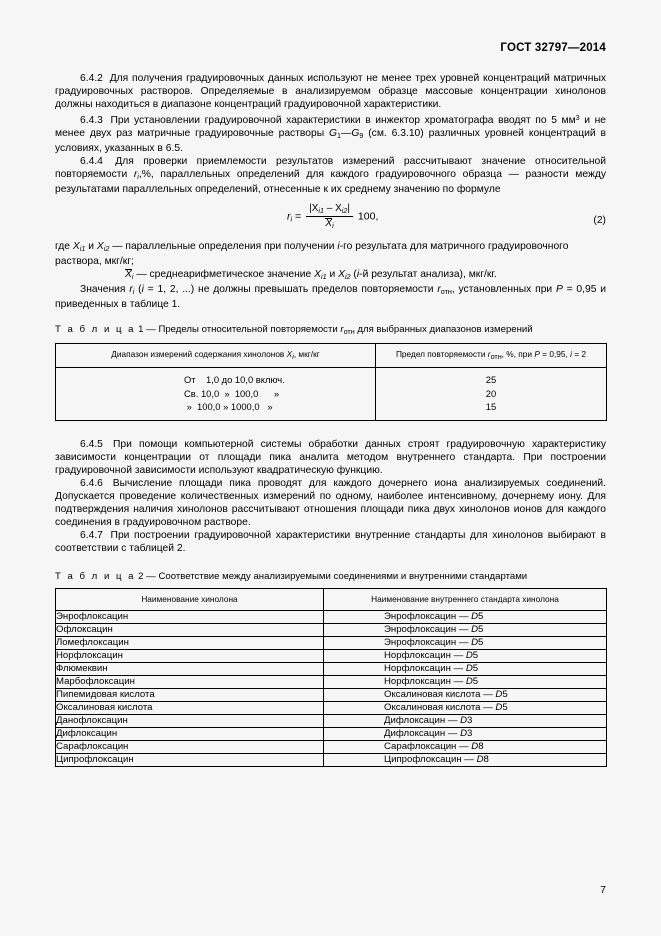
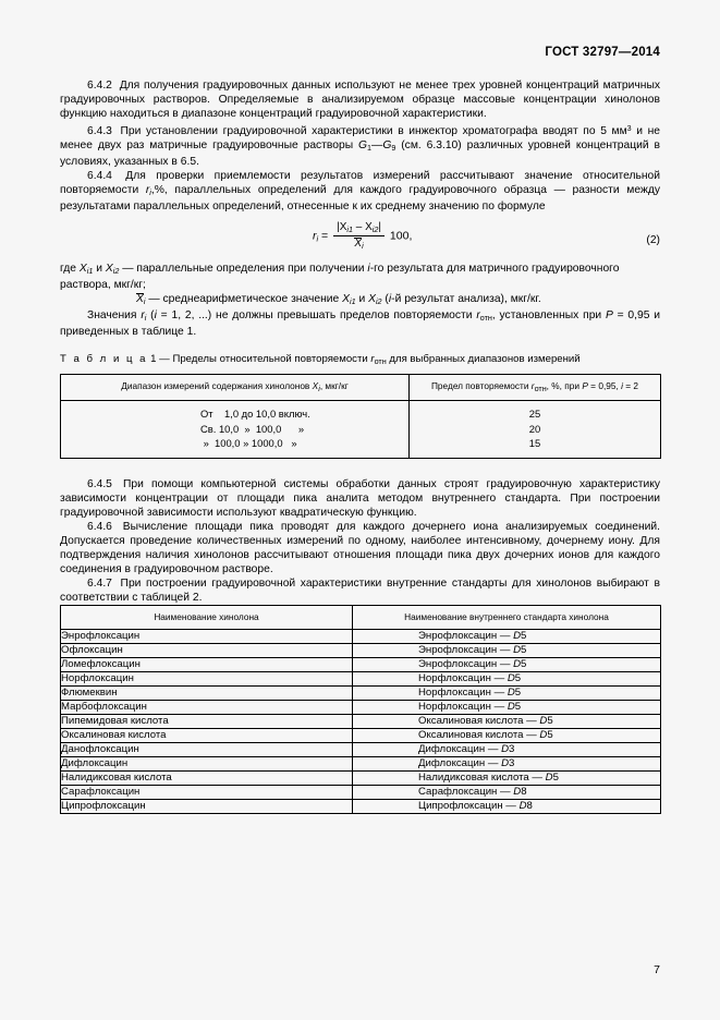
  ГОСТ 32797—2014
- 6.4.2 Для получения градуировочных данных используют не менее трех уровней концентраций матричных градуировочных растворов. Определяемые в анализируемом образце массовые концентрации хинолонов должны находиться в диапазоне концентраций градуировочной характеристики.
+ 6.4.2 Для получения градуировочных данных используют не менее трех уровней концентраций матричных градуировочных растворов. Определяемые в анализируемом образце массовые концентрации хинолонов функцию находиться в диапазоне концентраций градуировочной характеристики.
  6.4.3 При установлении градуировочной характеристики в инжектор хроматографа вводят по 5 мм3 и не менее двух раз матричные градуировочные растворы G1—G9 (см. 6.3.10) различных уровней концентраций в условиях, указанных в 6.5.
  6.4.4 Для проверки приемлемости результатов измерений рассчитывают значение относительной повторяемости ri,%, параллельных определений для каждого градуировочного образца — разности между результатами параллельных определений, отнесенные к их среднему значению по формуле
  ri =
  |Xi1 – Xi2|
  Xi
  100,
  (2)
  где Xi1 и Xi2 — параллельные определения при получении i-го результата для матричного градуировочного раствора, мкг/кг;
  Xi — среднеарифметическое значение Xi1 и Xi2 (i-й результат анализа), мкг/кг.
  Значения ri (i = 1, 2, ...) не должны превышать пределов повторяемости rотн, установленных при P = 0,95 и приведенных в таблице 1.
  Т а б л и ц а 1 — Пределы относительной повторяемости rотн для выбранных диапазонов измерений
  Диапазон измерений содержания хинолонов Xi, мкг/кг	Предел повторяемости rотн, %, при P = 0,95, i = 2
  От 1,0 до 10,0 включ. Св. 10,0 » 100,0 » » 100,0 » 1000,0 »	25 20 15
  6.4.5 При помощи компьютерной системы обработки данных строят градуировочную характеристику зависимости концентрации от площади пика аналита методом внутреннего стандарта. При построении градуировочной зависимости используют квадратическую функцию.
- 6.4.6 Вычисление площади пика проводят для каждого дочернего иона анализируемых соединений. Допускается проведение количественных измерений по одному, наиболее интенсивному, дочернему иону. Для подтверждения наличия хинолонов рассчитывают отношения площади пика двух хинолонов ионов для каждого соединения в градуировочном растворе.
+ 6.4.6 Вычисление площади пика проводят для каждого дочернего иона анализируемых соединений. Допускается проведение количественных измерений по одному, наиболее интенсивному, дочернему иону. Для подтверждения наличия хинолонов рассчитывают отношения площади пика двух дочерних ионов для каждого соединения в градуировочном растворе.
  6.4.7 При построении градуировочной характеристики внутренние стандарты для хинолонов выбирают в соответствии с таблицей 2.
- Т а б л и ц а 2 — Соответствие между анализируемыми соединениями и внутренними стандартами
  Наименование хинолона	Наименование внутреннего стандарта хинолона
  Энрофлоксацин	Энрофлоксацин — D5
  Офлоксацин	Энрофлоксацин — D5
  Ломефлоксацин	Энрофлоксацин — D5
  Норфлоксацин	Норфлоксацин — D5
  Флюмеквин	Норфлоксацин — D5
  Марбофлоксацин	Норфлоксацин — D5
  Пипемидовая кислота	Оксалиновая кислота — D5
  Оксалиновая кислота	Оксалиновая кислота — D5
  Данофлоксацин	Дифлоксацин — D3
  Дифлоксацин	Дифлоксацин — D3
+ Налидиксовая кислота	Налидиксовая кислота — D5
  Сарафлоксацин	Сарафлоксацин — D8
  Ципрофлоксацин	Ципрофлоксацин — D8
  7
